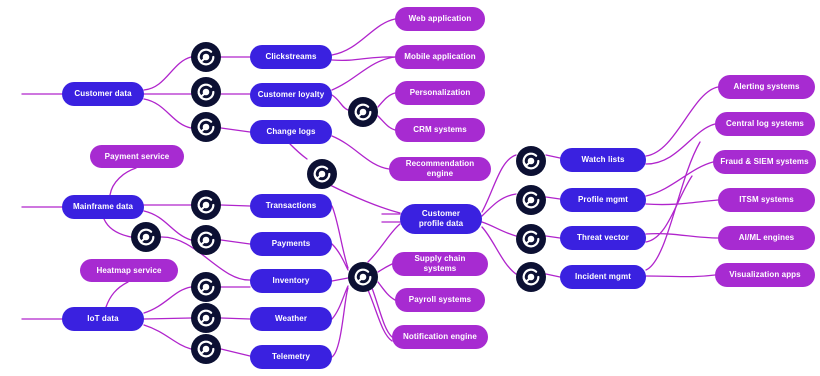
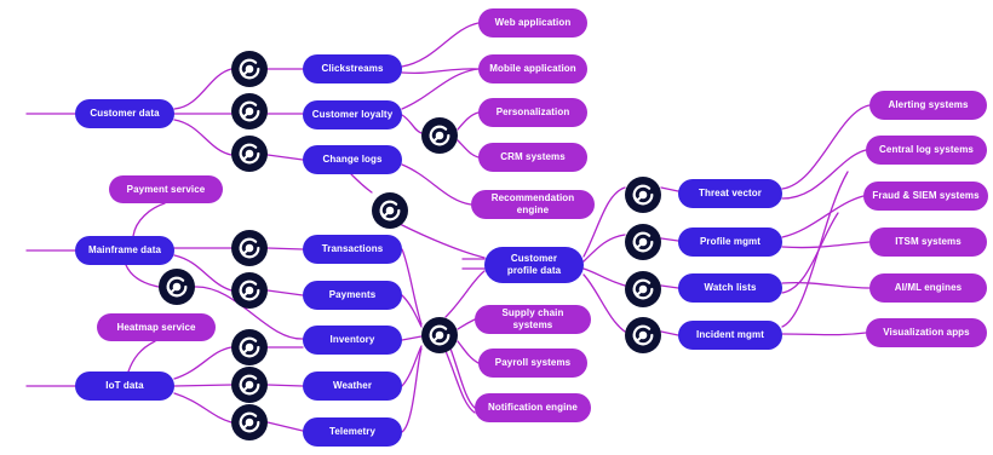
  Customer data
  Mainframe data
  IoT data
  Payment service
  Heatmap service
  Clickstreams
  Customer loyalty
  Change logs
  Transactions
  Payments
  Inventory
  Weather
  Telemetry
  Web application
  Mobile application
  Personalization
  CRM systems
  Recommendation engine
  Supply chain systems
  Payroll systems
  Notification engine
  Customer
  profile data
- Watch lists
+ Threat vector
  Profile mgmt
- Threat vector
+ Watch lists
  Incident mgmt
  Alerting systems
  Central log systems
  Fraud & SIEM systems
  ITSM systems
  AI/ML engines
  Visualization apps
